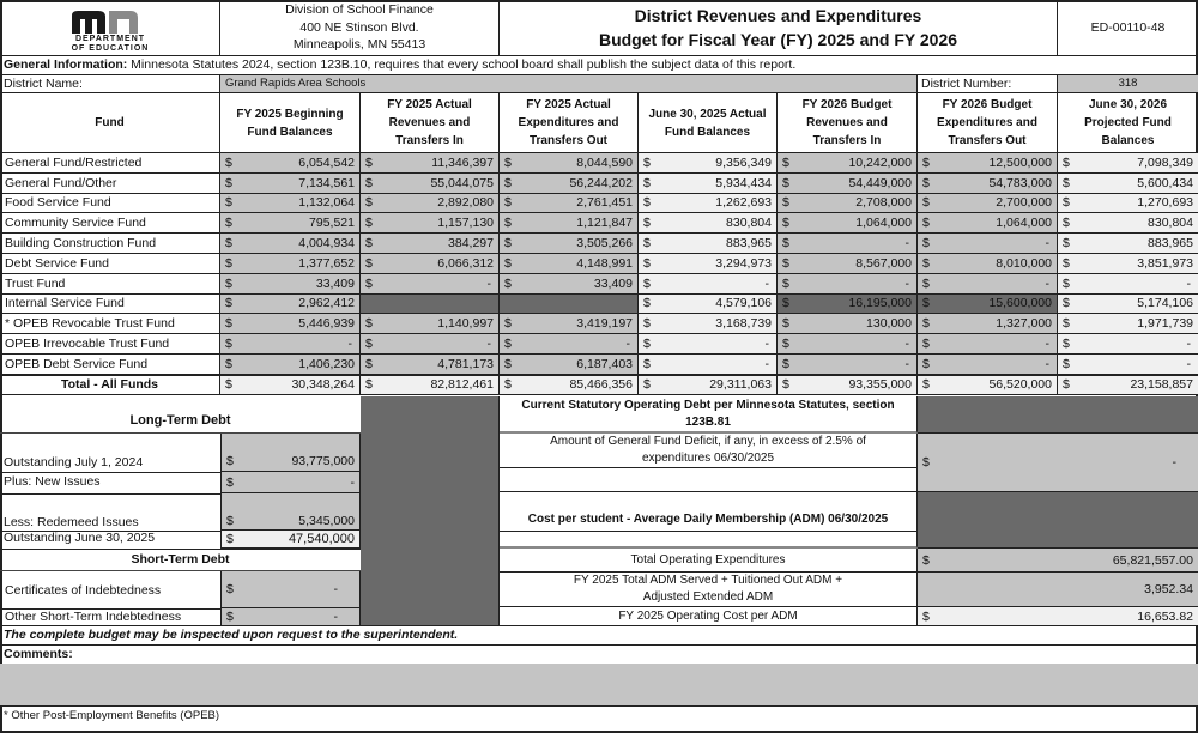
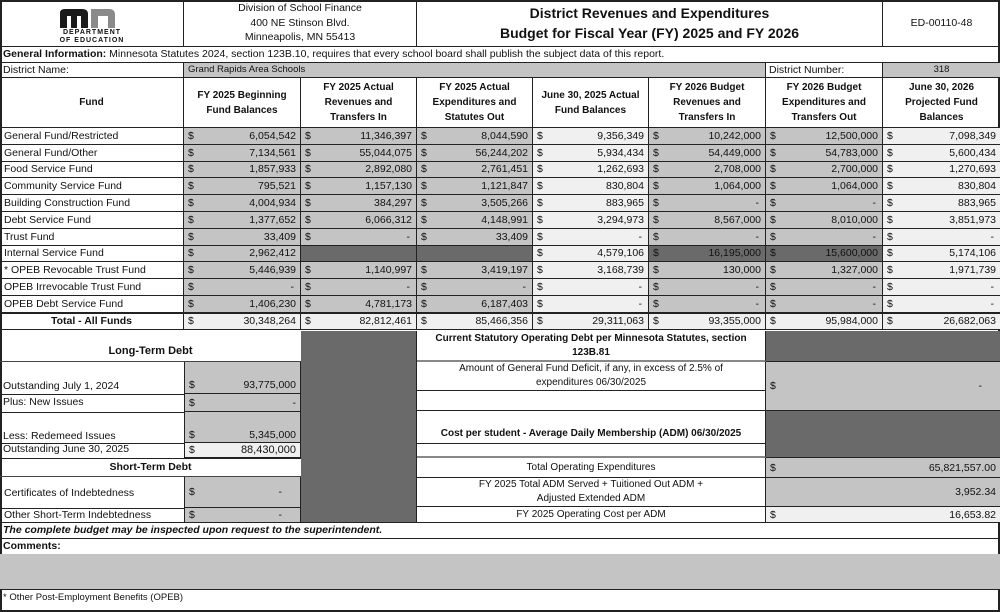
  Division of School Finance
  400 NE Stinson Blvd.
  Minneapolis, MN 55413
  District Revenues and Expenditures
  Budget for Fiscal Year (FY) 2025 and FY 2026
  ED-00110-48
  General Information: Minnesota Statutes 2024, section 123B.10, requires that every school board shall publish the subject data of this report.
  District Name:
  Grand Rapids Area Schools
  District Number:
  318
  Fund
  FY 2025 Beginning Fund Balances
  FY 2025 Actual Revenues and Transfers In
- FY 2025 Actual Expenditures and Transfers Out
+ FY 2025 Actual Expenditures and Statutes Out
  June 30, 2025 Actual Fund Balances
  FY 2026 Budget Revenues and Transfers In
  FY 2026 Budget Expenditures and Transfers Out
  June 30, 2026 Projected Fund Balances
  General Fund/Restricted
  $
  6,054,542
  $
  11,346,397
  $
  8,044,590
  $
  9,356,349
  $
  10,242,000
  $
  12,500,000
  $
  7,098,349
  General Fund/Other
  $
  7,134,561
  $
  55,044,075
  $
  56,244,202
  $
  5,934,434
  $
  54,449,000
  $
  54,783,000
  $
  5,600,434
  Food Service Fund
  $
- 1,132,064
+ 1,857,933
  $
  2,892,080
  $
  2,761,451
  $
  1,262,693
  $
  2,708,000
  $
  2,700,000
  $
  1,270,693
  Community Service Fund
  $
  795,521
  $
  1,157,130
  $
  1,121,847
  $
  830,804
  $
  1,064,000
  $
  1,064,000
  $
  830,804
  Building Construction Fund
  $
  4,004,934
  $
  384,297
  $
  3,505,266
  $
  883,965
  $
  -
  $
  -
  $
  883,965
  Debt Service Fund
  $
  1,377,652
  $
  6,066,312
  $
  4,148,991
  $
  3,294,973
  $
  8,567,000
  $
  8,010,000
  $
  3,851,973
  Trust Fund
  $
  33,409
  $
  -
  $
  33,409
  $
  -
  $
  -
  $
  -
  $
  -
  Internal Service Fund
  $
  2,962,412
  $
  4,579,106
  $
  16,195,000
  $
  15,600,000
  $
  5,174,106
  * OPEB Revocable Trust Fund
  $
  5,446,939
  $
  1,140,997
  $
  3,419,197
  $
  3,168,739
  $
  130,000
  $
  1,327,000
  $
  1,971,739
  OPEB Irrevocable Trust Fund
  $
  -
  $
  -
  $
  -
  $
  -
  $
  -
  $
  -
  $
  -
  OPEB Debt Service Fund
  $
  1,406,230
  $
  4,781,173
  $
  6,187,403
  $
  -
  $
  -
  $
  -
  $
  -
  Total - All Funds
  $
  30,348,264
  $
  82,812,461
  $
  85,466,356
  $
  29,311,063
  $
  93,355,000
  $
- 56,520,000
+ 95,984,000
  $
- 23,158,857
+ 26,682,063
  Long-Term Debt
  Outstanding July 1, 2024
  $
  93,775,000
  Plus: New Issues
  $
  -
  Less: Redemeed Issues
  $
  5,345,000
  Outstanding June 30, 2025
  $
- 47,540,000
+ 88,430,000
  Short-Term Debt
  Certificates of Indebtedness
  $
  -
  Other Short-Term Indebtedness
  $
  -
  Current Statutory Operating Debt per Minnesota Statutes, section 123B.81
  Amount of General Fund Deficit, if any, in excess of 2.5% of expenditures 06/30/2025
  $
  -
  Cost per student - Average Daily Membership (ADM) 06/30/2025
  Total Operating Expenditures
  $
  65,821,557.00
  FY 2025 Total ADM Served + Tuitioned Out ADM + Adjusted Extended ADM
  3,952.34
  FY 2025 Operating Cost per ADM
  $
  16,653.82
  The complete budget may be inspected upon request to the superintendent.
  Comments:
  * Other Post-Employment Benefits (OPEB)
